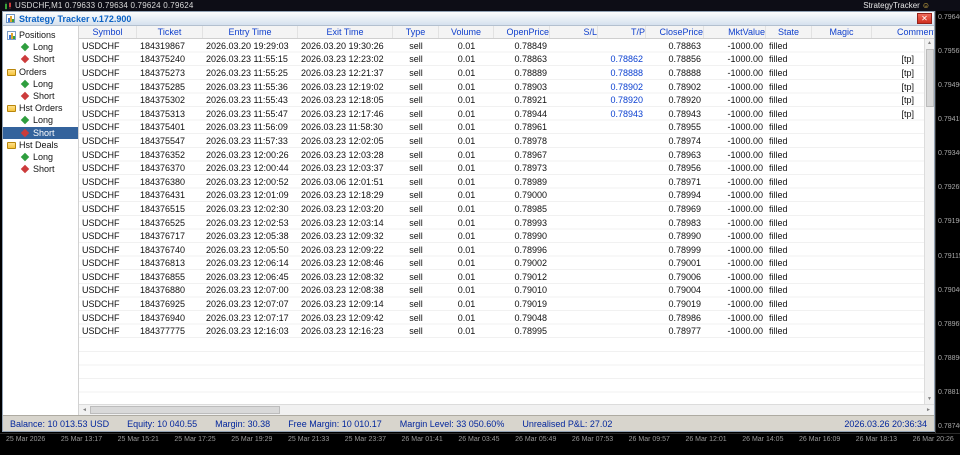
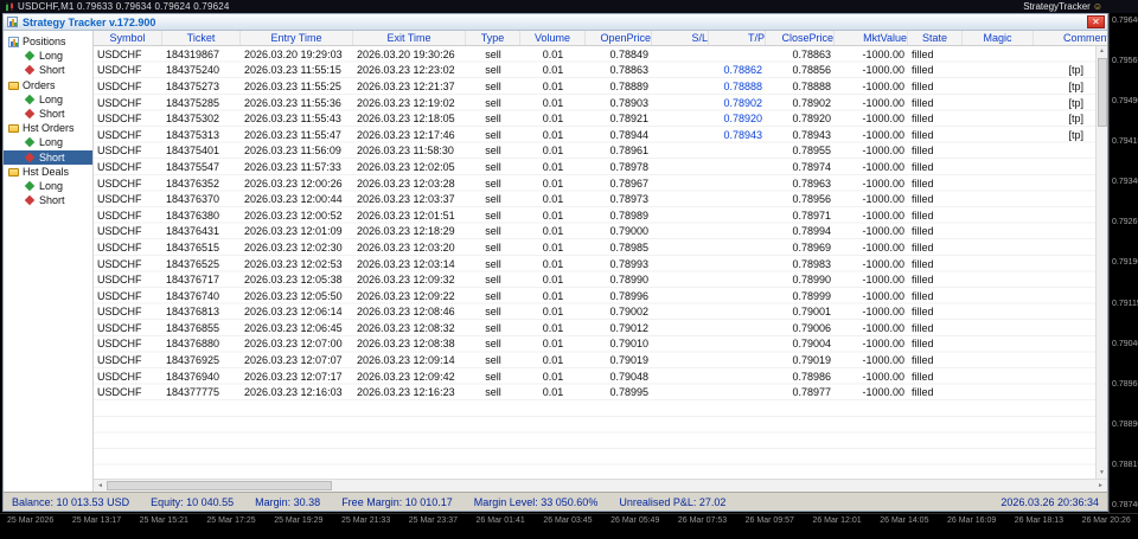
  USDCHF,M1 0.79633 0.79634 0.79624 0.79624
  StrategyTracker
  ☺
  Strategy Tracker v.172.900
  ✕
  Positions
  Long
  Short
  Orders
  Long
  Short
  Hst Orders
  Long
  Short
  Hst Deals
  Long
  Short
  Symbol
  Ticket
  Entry Time
  Exit Time
  Type
  Volume
  OpenPrice
  S/L
  T/P
  ClosePrice
  MktValue
  State
  Magic
  Commen
  USDCHF
  184319867
  2026.03.20 19:29:03
  2026.03.20 19:30:26
  sell
  0.01
  0.78849
  0.78863
  -1000.00
  filled
  USDCHF
  184375240
  2026.03.23 11:55:15
  2026.03.23 12:23:02
  sell
  0.01
  0.78863
  0.78862
  0.78856
  -1000.00
  filled
  [tp]
  USDCHF
  184375273
  2026.03.23 11:55:25
  2026.03.23 12:21:37
  sell
  0.01
  0.78889
  0.78888
  0.78888
  -1000.00
  filled
  [tp]
  USDCHF
  184375285
  2026.03.23 11:55:36
  2026.03.23 12:19:02
  sell
  0.01
  0.78903
  0.78902
  0.78902
  -1000.00
  filled
  [tp]
  USDCHF
  184375302
  2026.03.23 11:55:43
  2026.03.23 12:18:05
  sell
  0.01
  0.78921
  0.78920
  0.78920
  -1000.00
  filled
  [tp]
  USDCHF
  184375313
  2026.03.23 11:55:47
  2026.03.23 12:17:46
  sell
  0.01
  0.78944
  0.78943
  0.78943
  -1000.00
  filled
  [tp]
  USDCHF
  184375401
  2026.03.23 11:56:09
  2026.03.23 11:58:30
  sell
  0.01
  0.78961
  0.78955
  -1000.00
  filled
  USDCHF
  184375547
  2026.03.23 11:57:33
  2026.03.23 12:02:05
  sell
  0.01
  0.78978
  0.78974
  -1000.00
  filled
  USDCHF
  184376352
  2026.03.23 12:00:26
  2026.03.23 12:03:28
  sell
  0.01
  0.78967
  0.78963
  -1000.00
  filled
  USDCHF
  184376370
  2026.03.23 12:00:44
  2026.03.23 12:03:37
  sell
  0.01
  0.78973
  0.78956
  -1000.00
  filled
  USDCHF
  184376380
  2026.03.23 12:00:52
- 2026.03.06 12:01:51
+ 2026.03.23 12:01:51
  sell
  0.01
  0.78989
  0.78971
  -1000.00
  filled
  USDCHF
  184376431
  2026.03.23 12:01:09
  2026.03.23 12:18:29
  sell
  0.01
  0.79000
  0.78994
  -1000.00
  filled
  USDCHF
  184376515
  2026.03.23 12:02:30
  2026.03.23 12:03:20
  sell
  0.01
  0.78985
  0.78969
  -1000.00
  filled
  USDCHF
  184376525
  2026.03.23 12:02:53
  2026.03.23 12:03:14
  sell
  0.01
  0.78993
  0.78983
  -1000.00
  filled
  USDCHF
  184376717
  2026.03.23 12:05:38
  2026.03.23 12:09:32
  sell
  0.01
  0.78990
  0.78990
  -1000.00
  filled
  USDCHF
  184376740
  2026.03.23 12:05:50
  2026.03.23 12:09:22
  sell
  0.01
  0.78996
  0.78999
  -1000.00
  filled
  USDCHF
  184376813
  2026.03.23 12:06:14
  2026.03.23 12:08:46
  sell
  0.01
  0.79002
  0.79001
  -1000.00
  filled
  USDCHF
  184376855
  2026.03.23 12:06:45
  2026.03.23 12:08:32
  sell
  0.01
  0.79012
  0.79006
  -1000.00
  filled
  USDCHF
  184376880
  2026.03.23 12:07:00
  2026.03.23 12:08:38
  sell
  0.01
  0.79010
  0.79004
  -1000.00
  filled
  USDCHF
  184376925
  2026.03.23 12:07:07
  2026.03.23 12:09:14
  sell
  0.01
  0.79019
  0.79019
  -1000.00
  filled
  USDCHF
  184376940
  2026.03.23 12:07:17
  2026.03.23 12:09:42
  sell
  0.01
  0.79048
  0.78986
  -1000.00
  filled
  USDCHF
  184377775
  2026.03.23 12:16:03
  2026.03.23 12:16:23
  sell
  0.01
  0.78995
  0.78977
  -1000.00
  filled
  Balance: 10 013.53 USD
  Equity: 10 040.55
  Margin: 30.38
  Free Margin: 10 010.17
  Margin Level: 33 050.60%
  Unrealised P&L: 27.02
  2026.03.26 20:36:34
